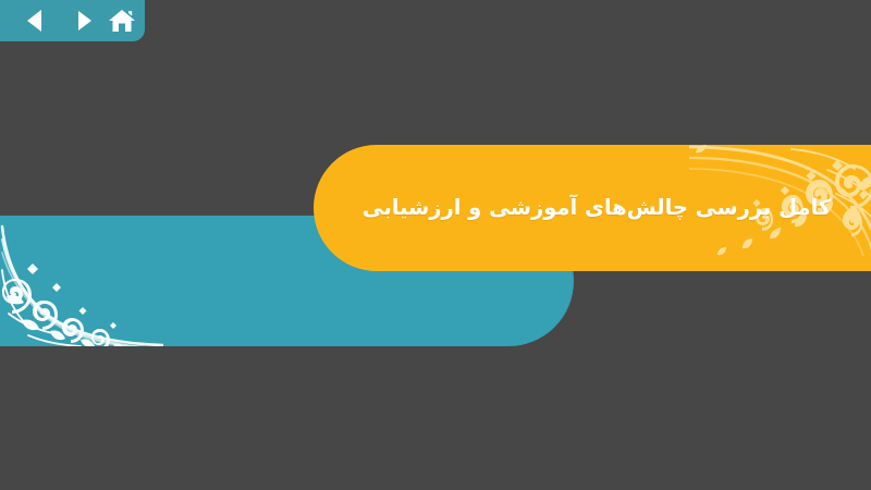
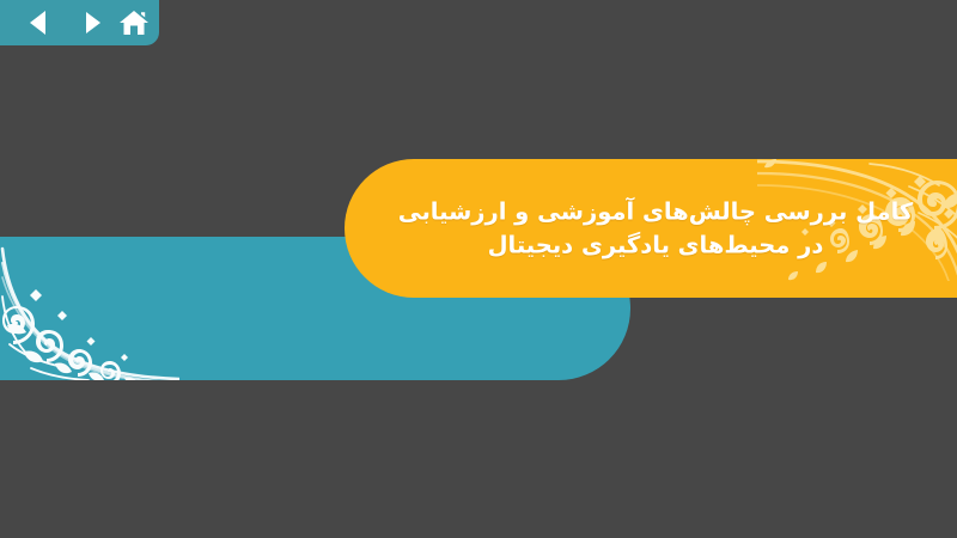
  کامل بررسی چالش‌های آموزشی و ارزشیابی
+ در محیط‌های یادگیری دیجیتال
